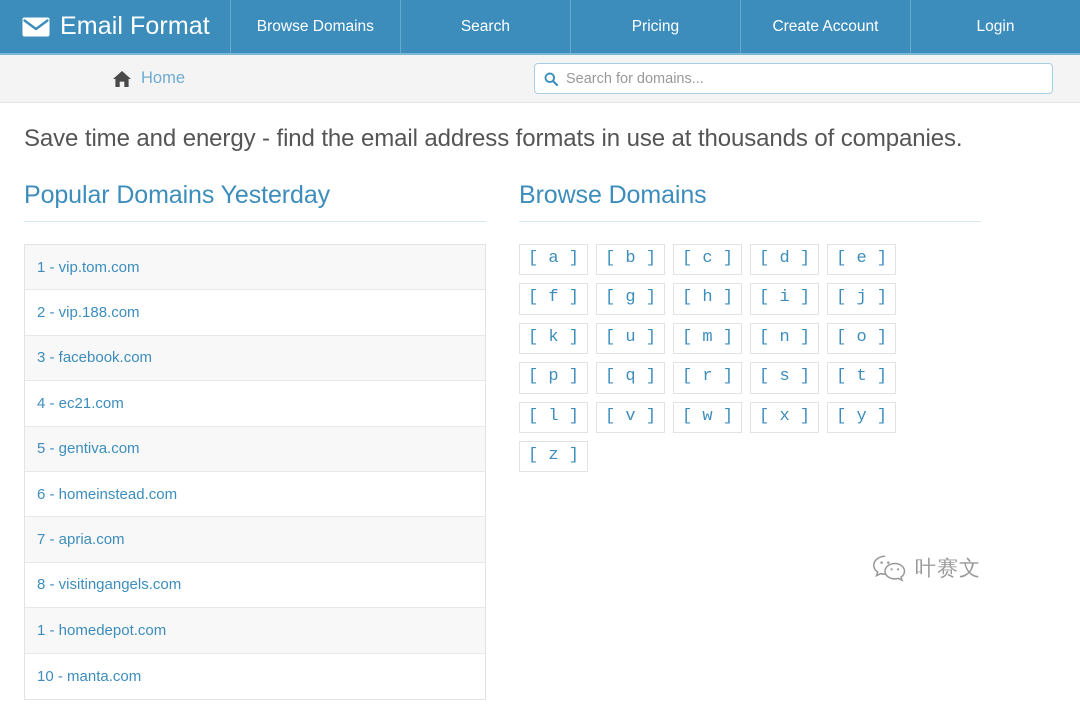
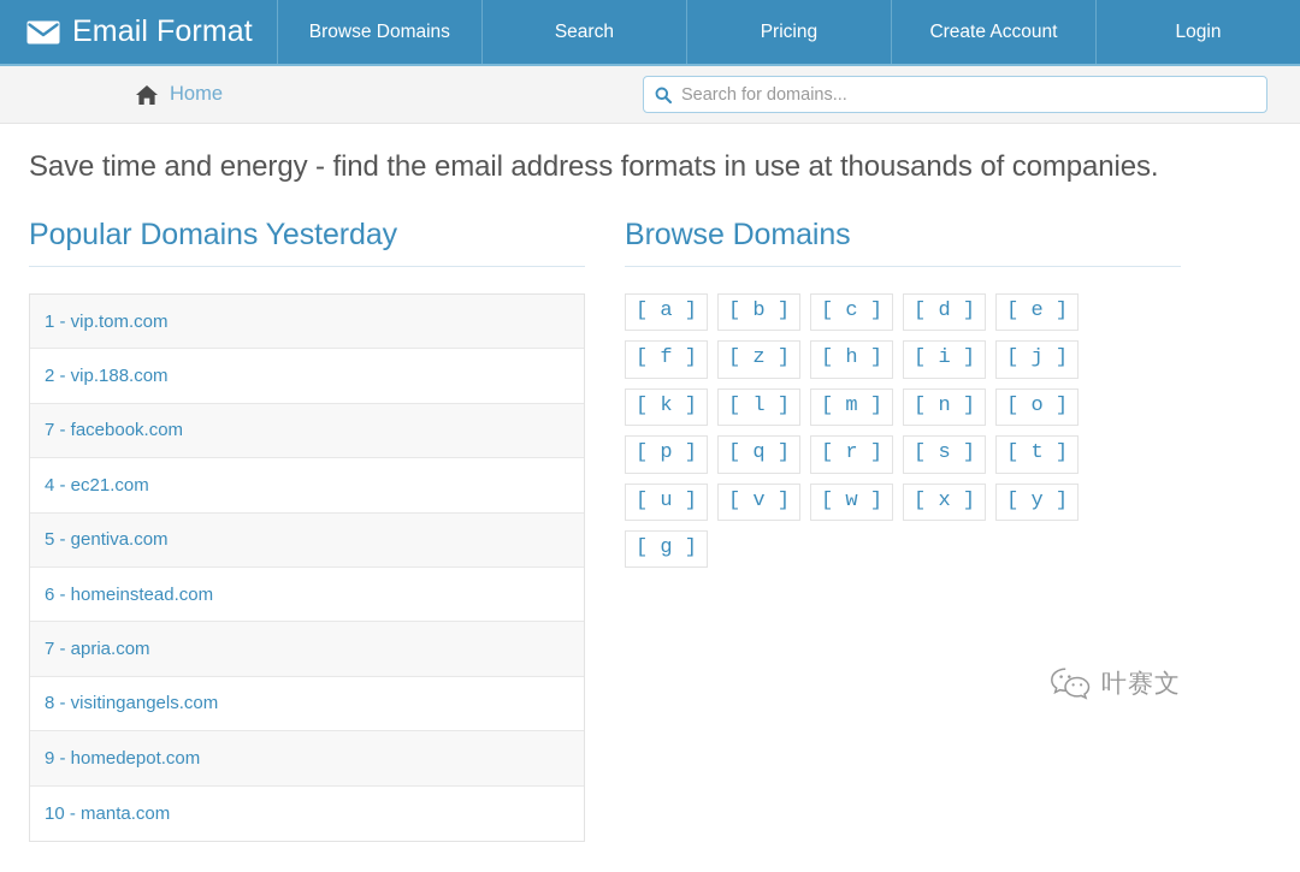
  Email Format
  Browse Domains
  Search
  Pricing
  Create Account
  Login
  Home
  Search for domains...
  Save time and energy - find the email address formats in use at thousands of companies.
  Popular Domains Yesterday
  1 - vip.tom.com
  2 - vip.188.com
- 3 - facebook.com
+ 7 - facebook.com
  4 - ec21.com
  5 - gentiva.com
  6 - homeinstead.com
  7 - apria.com
  8 - visitingangels.com
- 1 - homedepot.com
+ 9 - homedepot.com
  10 - manta.com
  Browse Domains
  [ a ]
  [ b ]
  [ c ]
  [ d ]
  [ e ]
  [ f ]
- [ g ]
+ [ z ]
  [ h ]
  [ i ]
  [ j ]
  [ k ]
- [ u ]
+ [ l ]
  [ m ]
  [ n ]
  [ o ]
  [ p ]
  [ q ]
  [ r ]
  [ s ]
  [ t ]
- [ l ]
+ [ u ]
  [ v ]
  [ w ]
  [ x ]
  [ y ]
- [ z ]
+ [ g ]
  叶赛文
